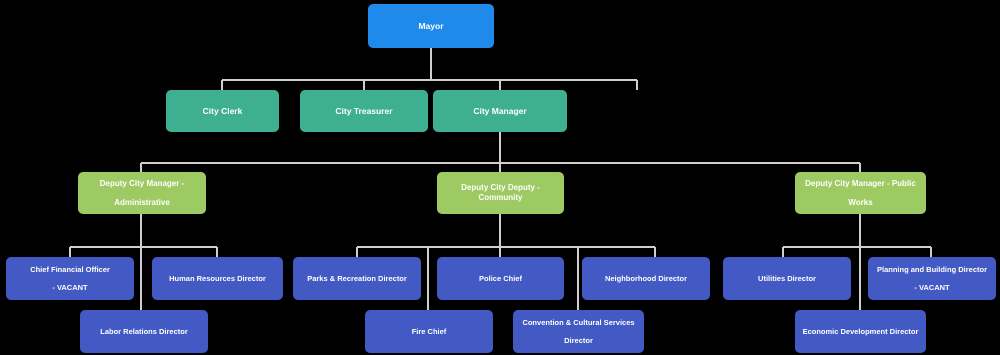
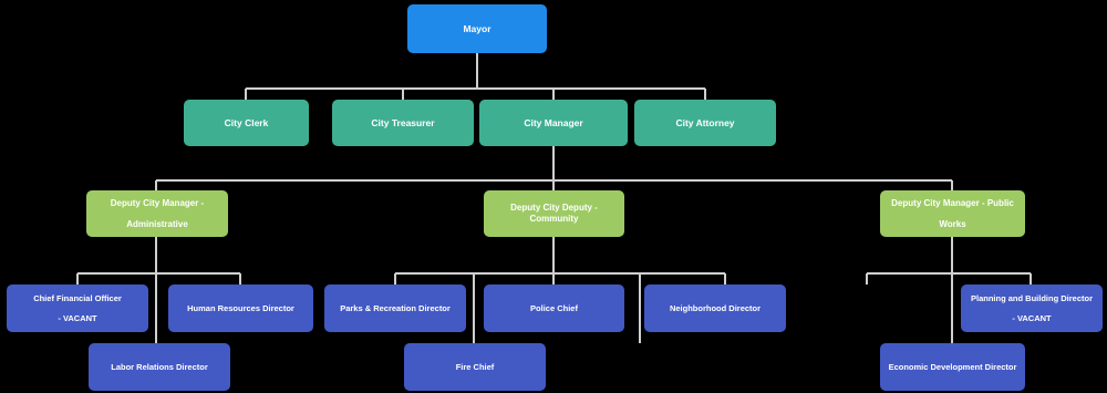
  Mayor
  City Clerk
  City Treasurer
  City Manager
+ City Attorney
  Deputy City Manager -
  Administrative
  Deputy City Deputy - Community
  Deputy City Manager - Public
  Works
  Chief Financial Officer
  - VACANT
  Human Resources Director
  Parks & Recreation Director
  Police Chief
  Neighborhood Director
- Utilities Director
  Planning and Building Director
  - VACANT
  Labor Relations Director
  Fire Chief
- Convention & Cultural Services
- Director
  Economic Development Director
